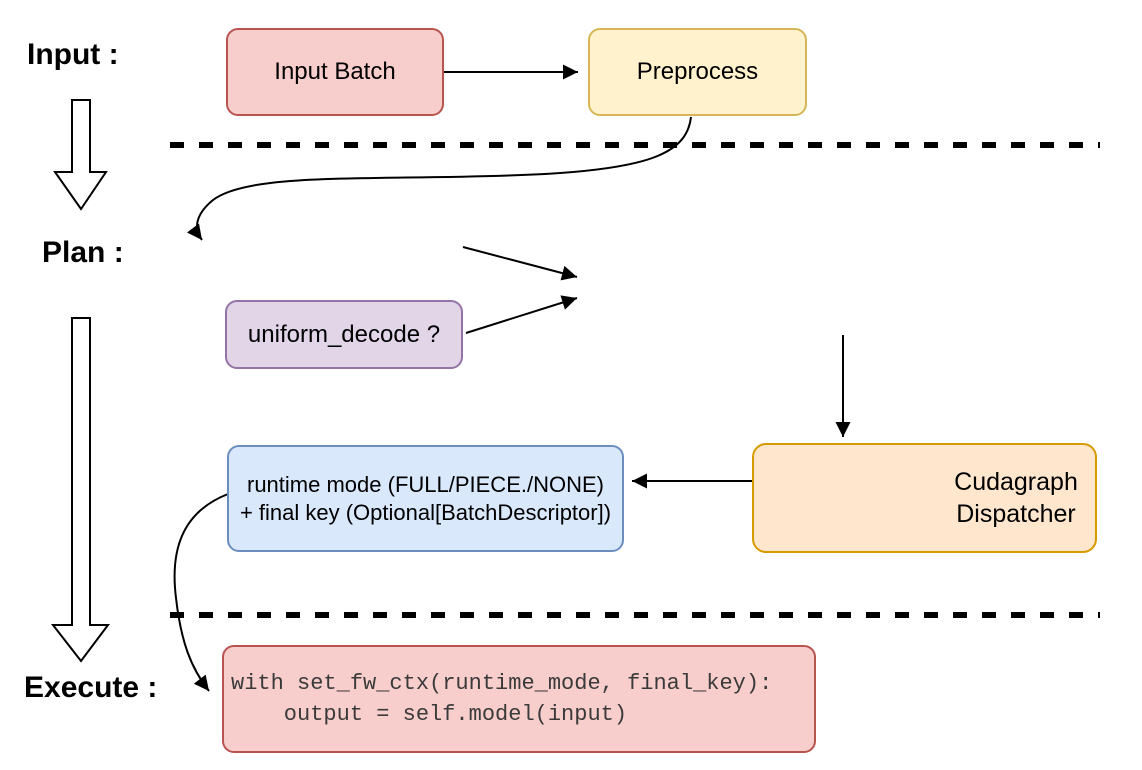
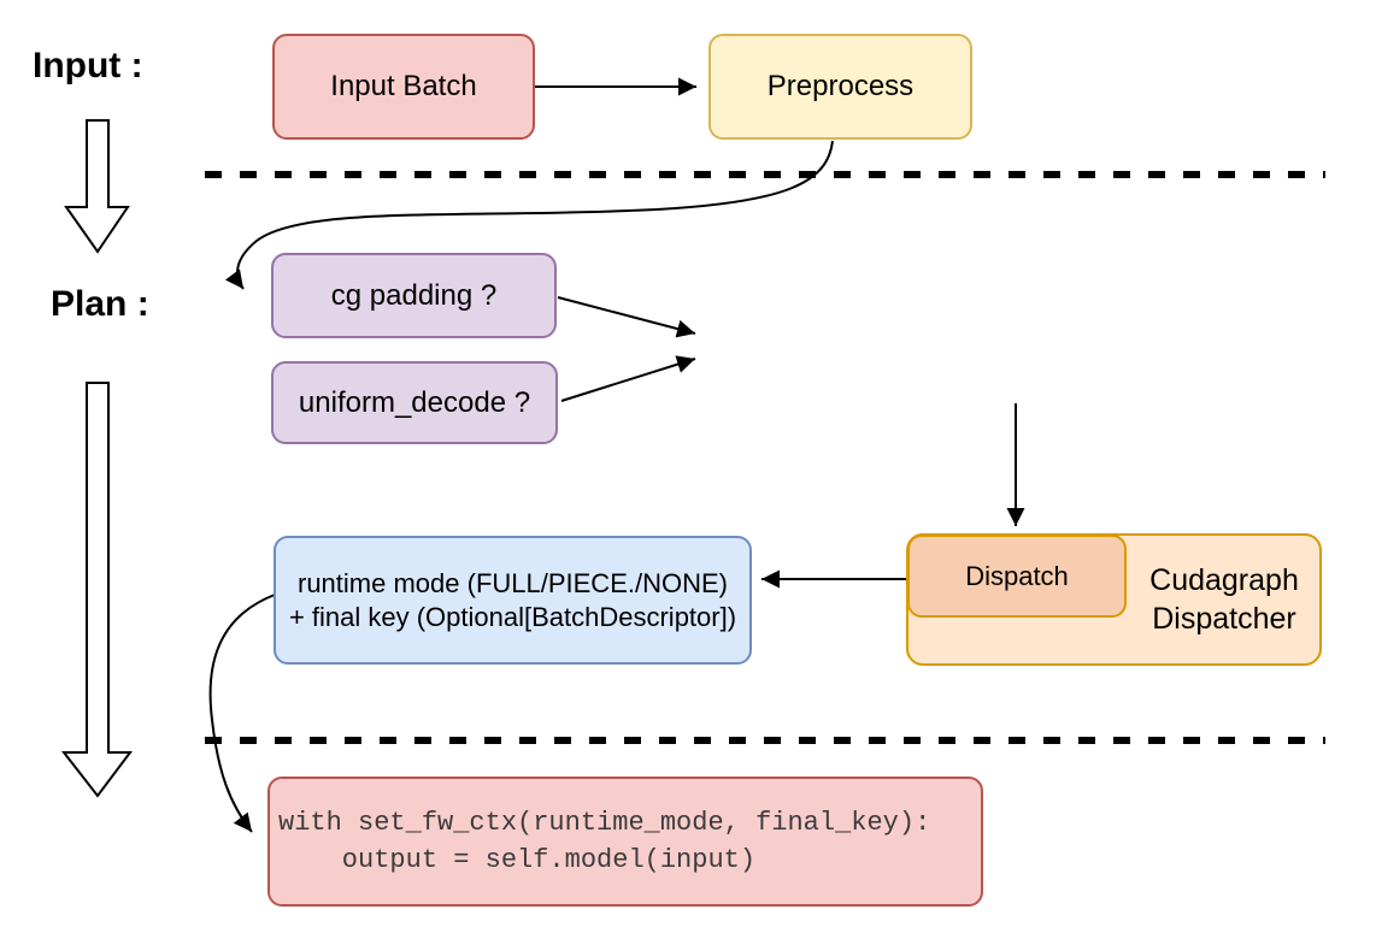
  Input :
  Plan :
- Execute :
  Input Batch
  Preprocess
+ cg padding ?
  uniform_decode ?
  runtime mode (FULL/PIECE./NONE)
  + final key (Optional[BatchDescriptor])
+ Dispatch
  Cudagraph
  Dispatcher
  with set_fw_ctx(runtime_mode, final_key):
  output = self.model(input)
